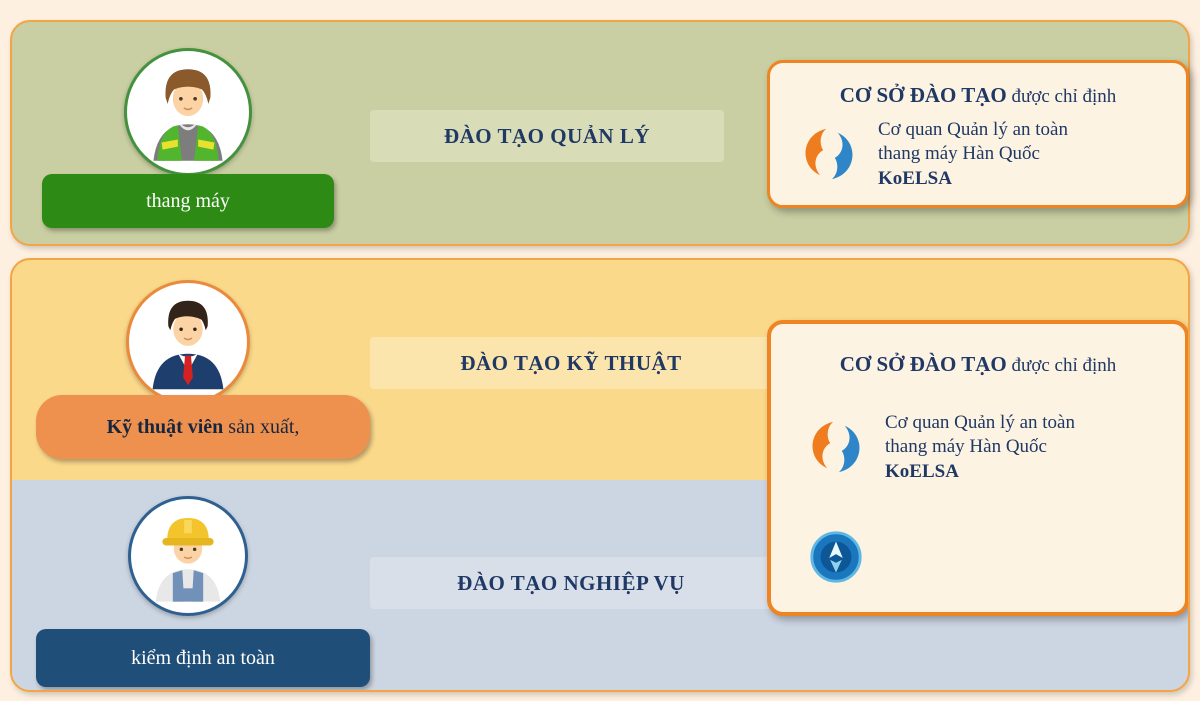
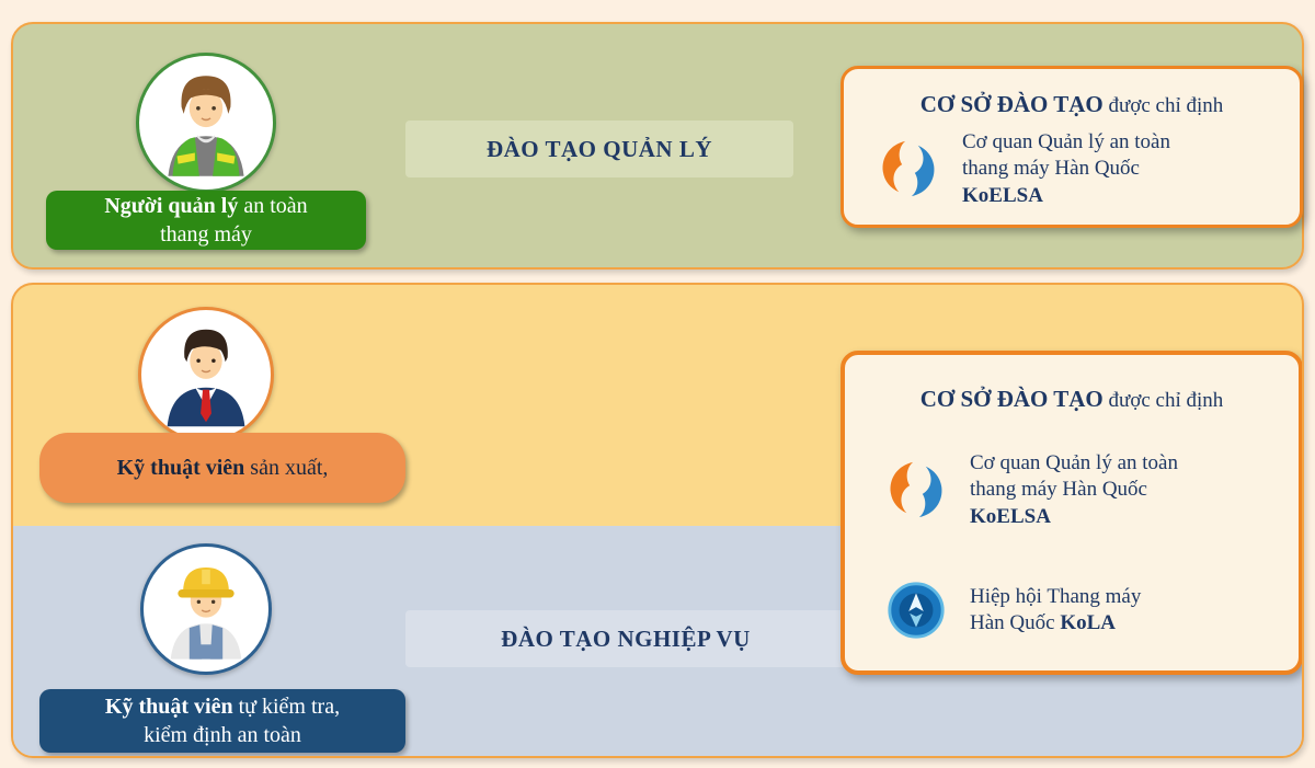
+ Người quản lý an toàn
  thang máy
  ĐÀO TẠO QUẢN LÝ
  CƠ SỞ ĐÀO TẠO được chỉ định
  Cơ quan Quản lý an toàn
  thang máy Hàn Quốc
  KoELSA
- ĐÀO TẠO KỸ THUẬT
  Kỹ thuật viên sản xuất,
  ĐÀO TẠO NGHIỆP VỤ
+ Kỹ thuật viên tự kiểm tra,
  kiểm định an toàn
  CƠ SỞ ĐÀO TẠO được chỉ định
  Cơ quan Quản lý an toàn
  thang máy Hàn Quốc
  KoELSA
+ Hiệp hội Thang máy
+ Hàn Quốc KoLA
